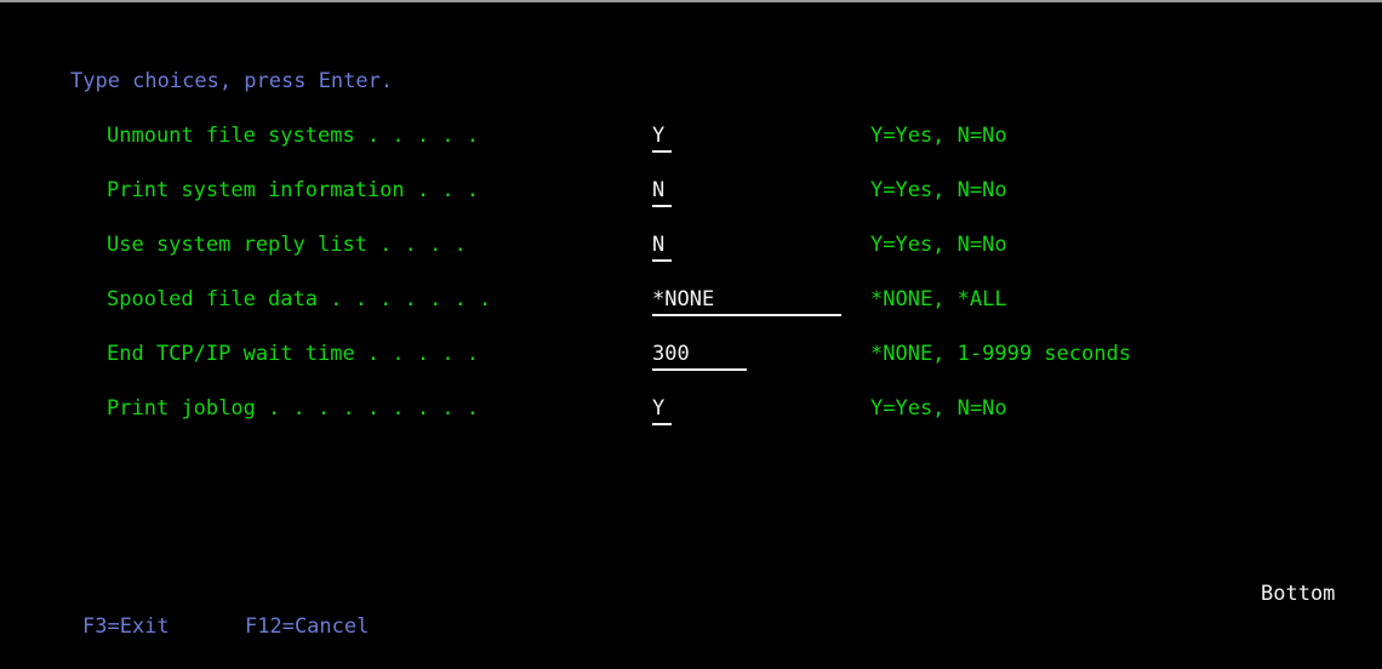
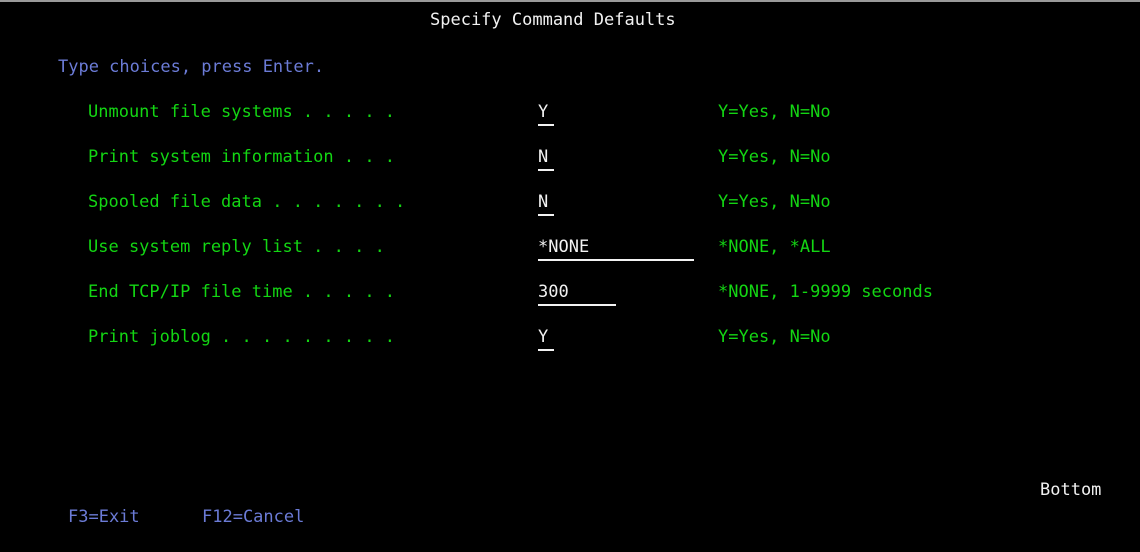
+ Specify Command Defaults
  Type choices, press Enter.
  Unmount file systems . . . . .
  Y
  Y=Yes, N=No
  Print system information . . .
  N
  Y=Yes, N=No
- Use system reply list . . . .
+ Spooled file data . . . . . . .
  N
  Y=Yes, N=No
- Spooled file data . . . . . . .
+ Use system reply list . . . .
  *NONE
  *NONE, *ALL
- End TCP/IP wait time . . . . .
+ End TCP/IP file time . . . . .
  300
  *NONE, 1-9999 seconds
  Print joblog . . . . . . . . .
  Y
  Y=Yes, N=No
  Bottom
  F3=Exit
  F12=Cancel
